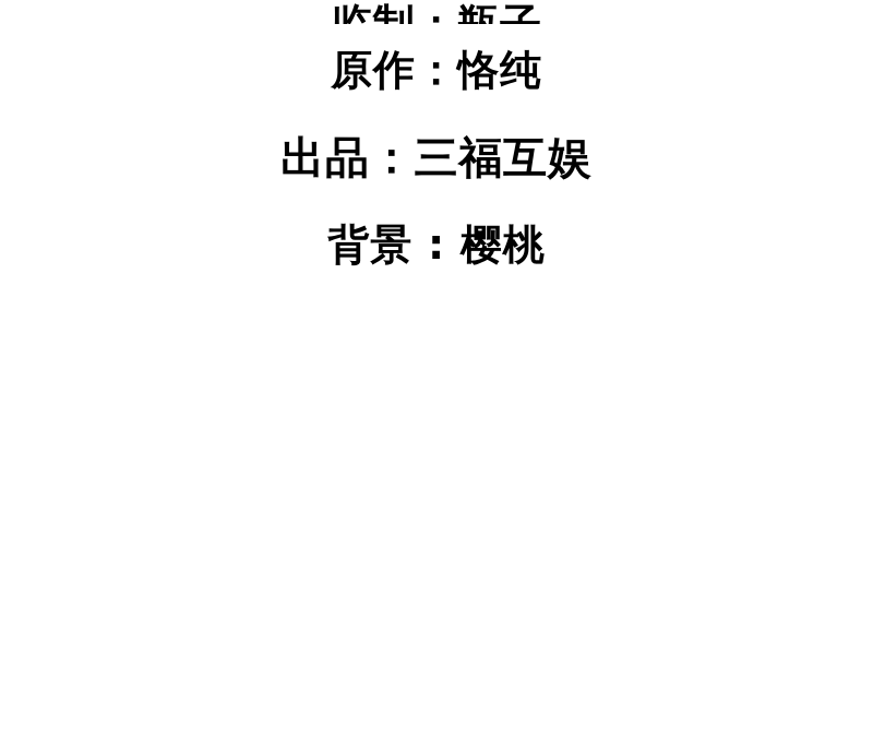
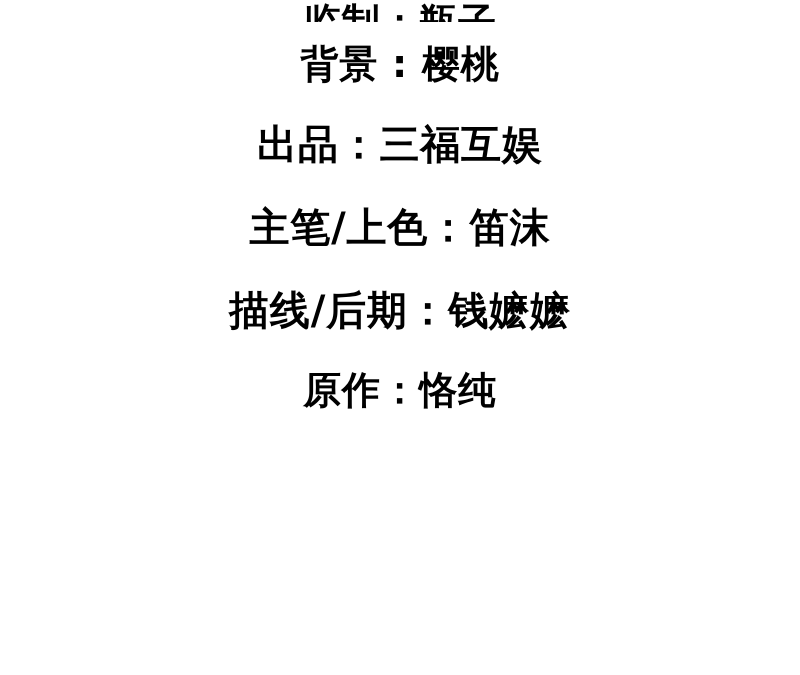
- 原作：恪纯
+ 背景 : 樱桃
  出品：三福互娱
+ 主笔/上色：笛沫
+ 描线/后期：钱嬷嬷
- 背景 : 樱桃
+ 原作：恪纯
